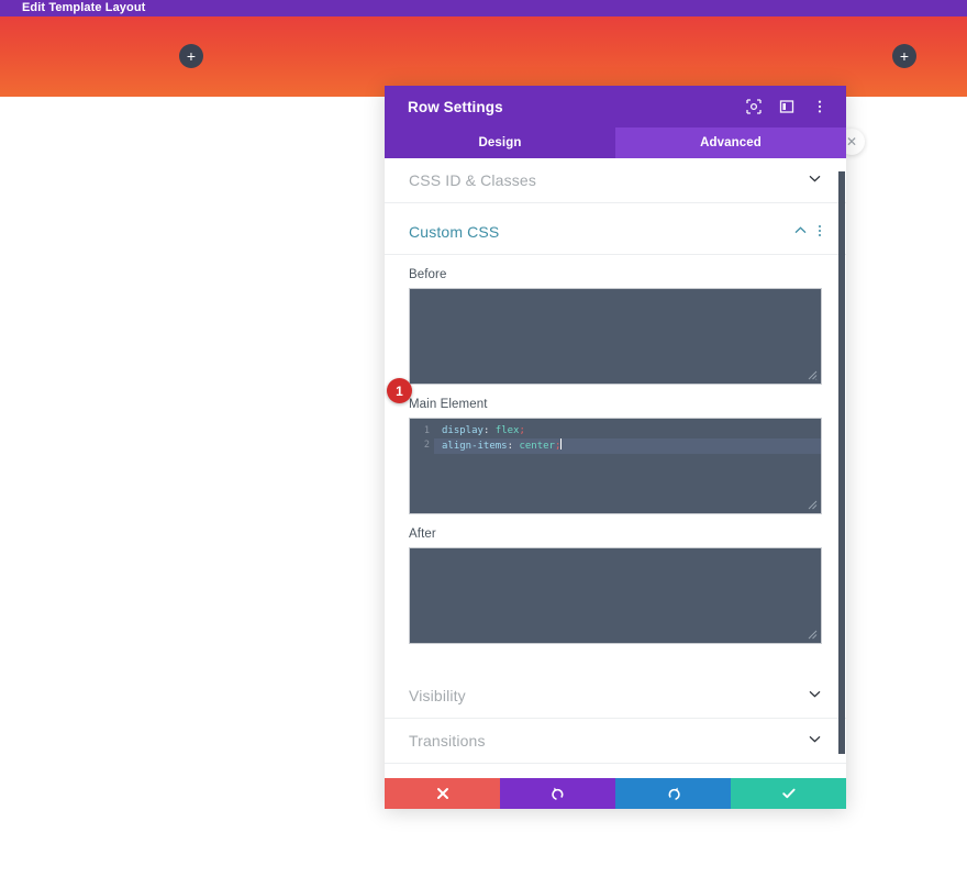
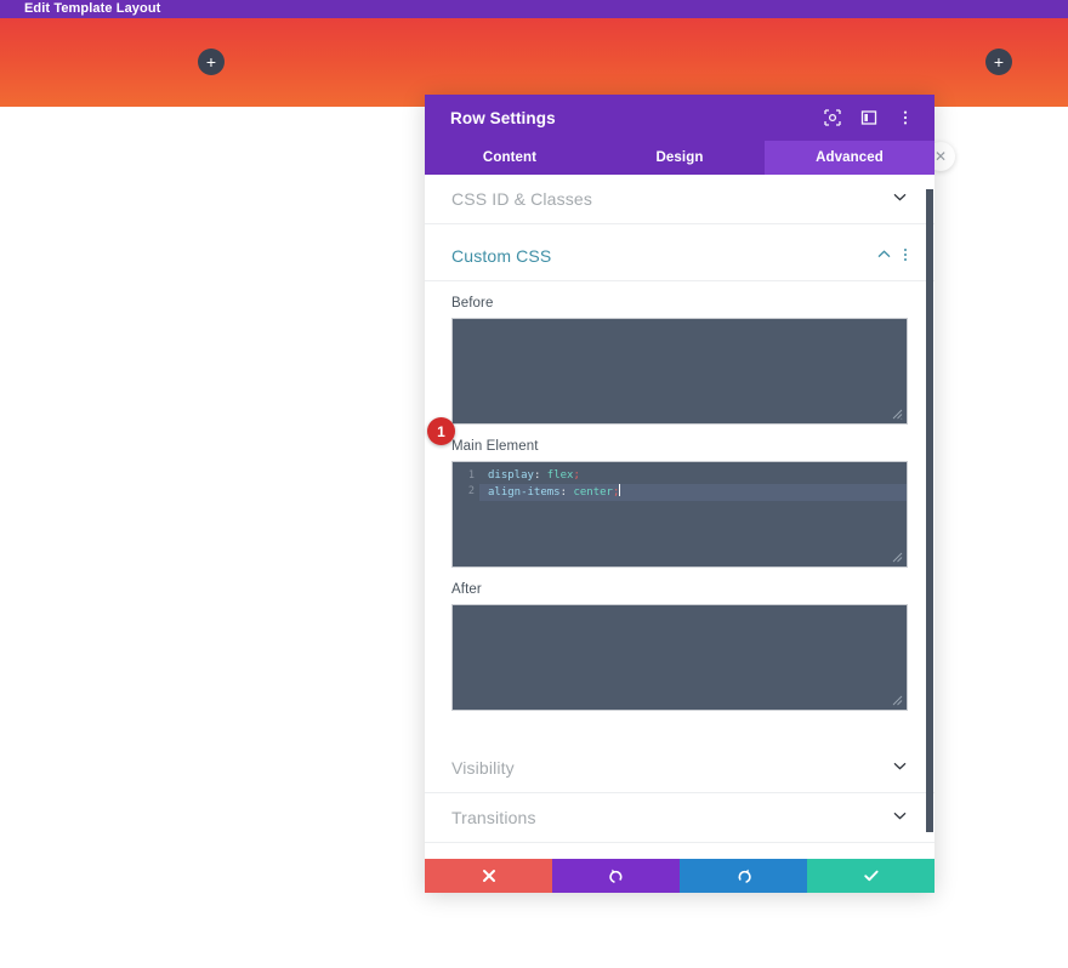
  Edit Template Layout
  +
  +
  ✕
  Row Settings
+ Content
  Design
  Advanced
  CSS ID & Classes
  Custom CSS
  Before
  Main Element
  1
  2
  display: flex;
  align-items: center;
  After
  Visibility
  Transitions
  1
